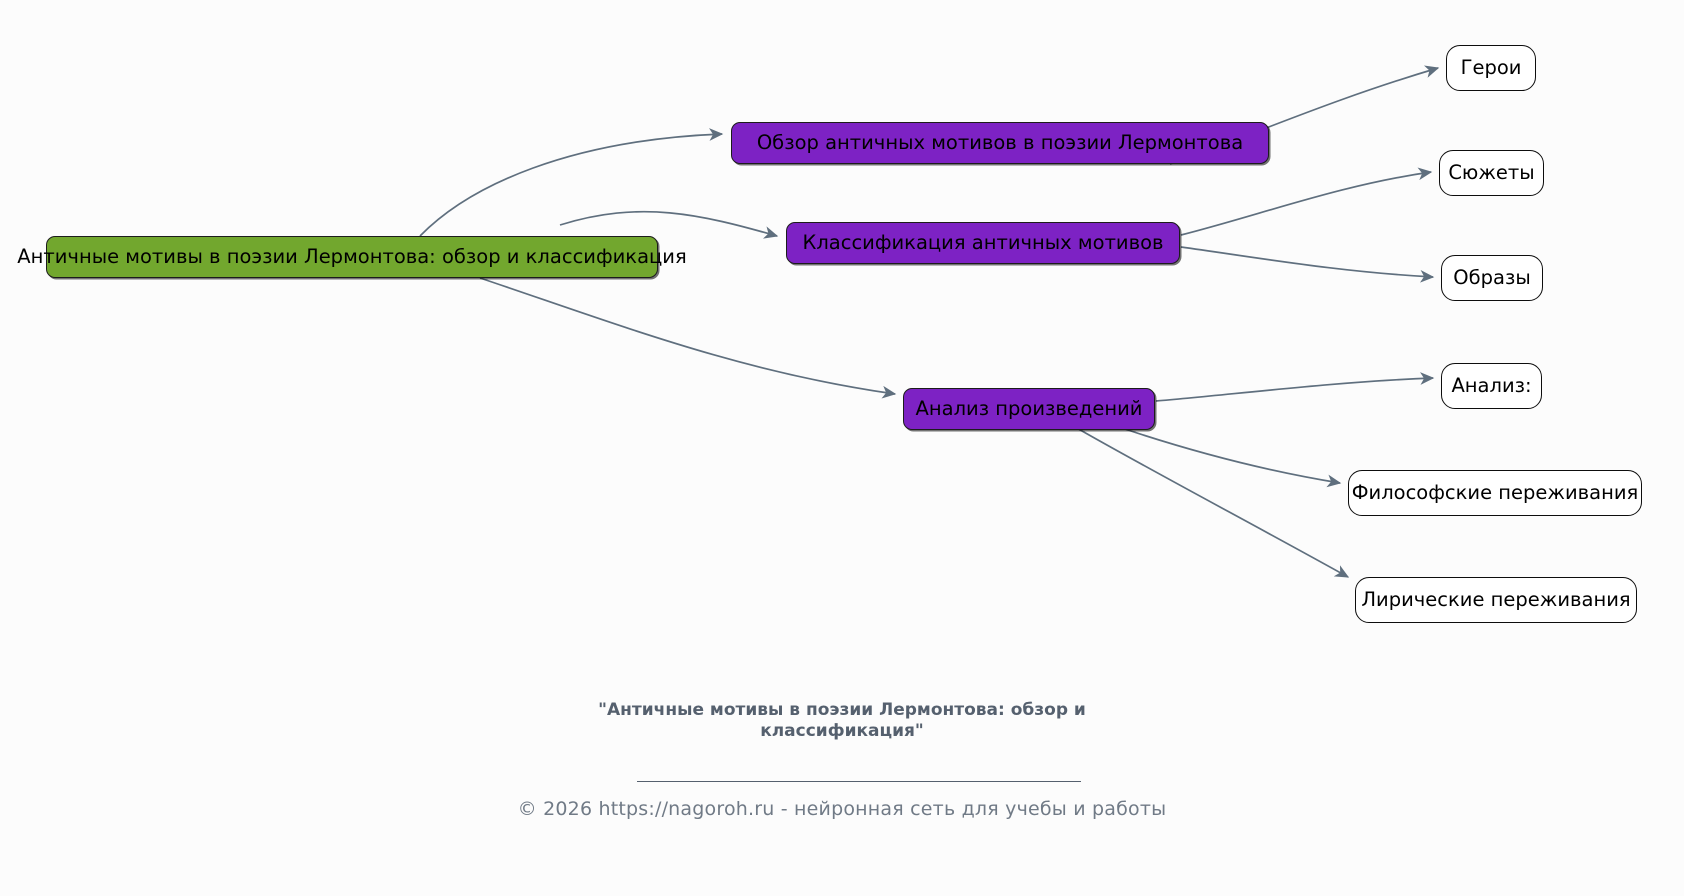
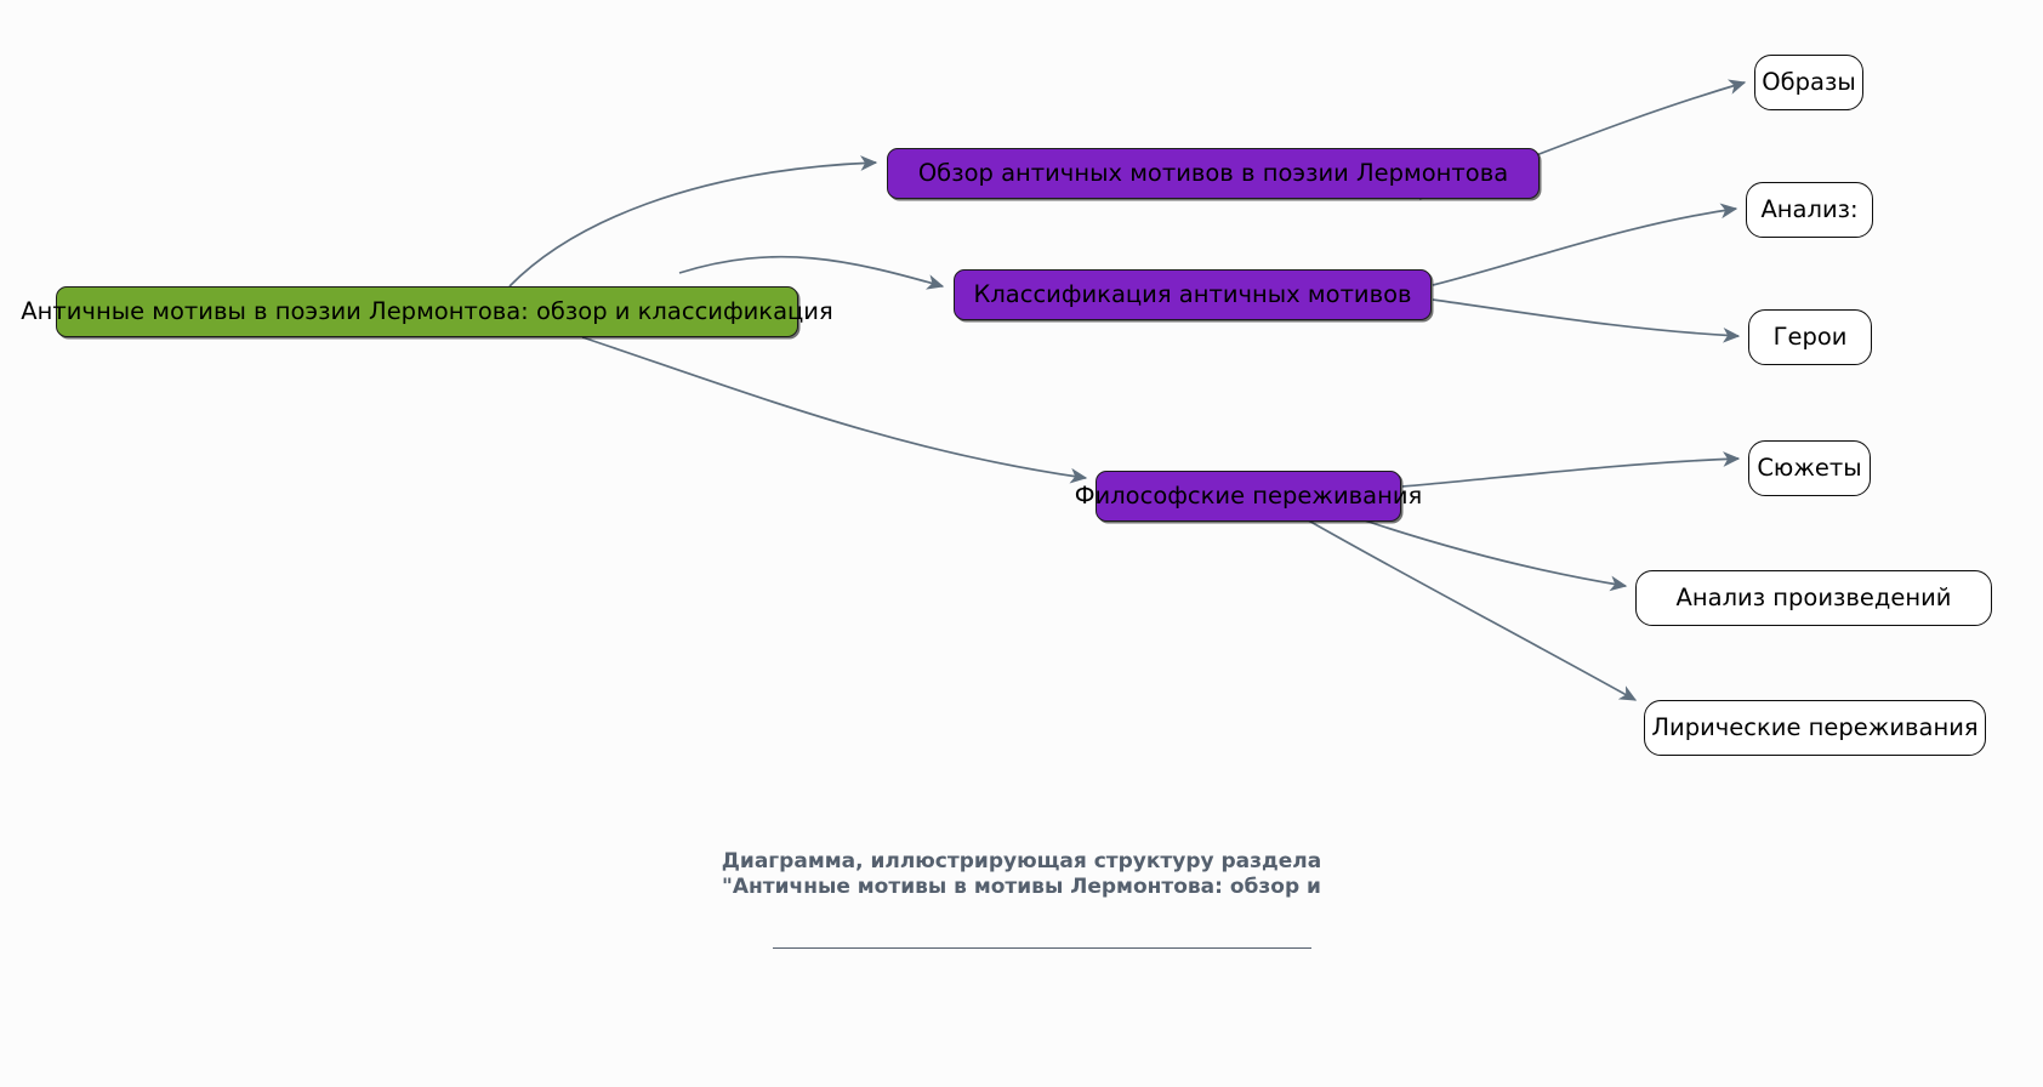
  Античные мотивы в поэзии Лермонтова: обзор и классификация
  Обзор античных мотивов в поэзии Лермонтова
  Классификация античных мотивов
- Анализ произведений
+ Философские переживания
- Герои
+ Образы
- Сюжеты
+ Анализ:
- Образы
+ Герои
- Анализ:
+ Сюжеты
- Философские переживания
+ Анализ произведений
  Лирические переживания
+ Диаграмма, иллюстрирующая структуру раздела
- "Античные мотивы в поэзии Лермонтова: обзор и
+ "Античные мотивы в мотивы Лермонтова: обзор и
- классификация"
- © 2026 https://nagoroh.ru - нейронная сеть для учебы и работы
